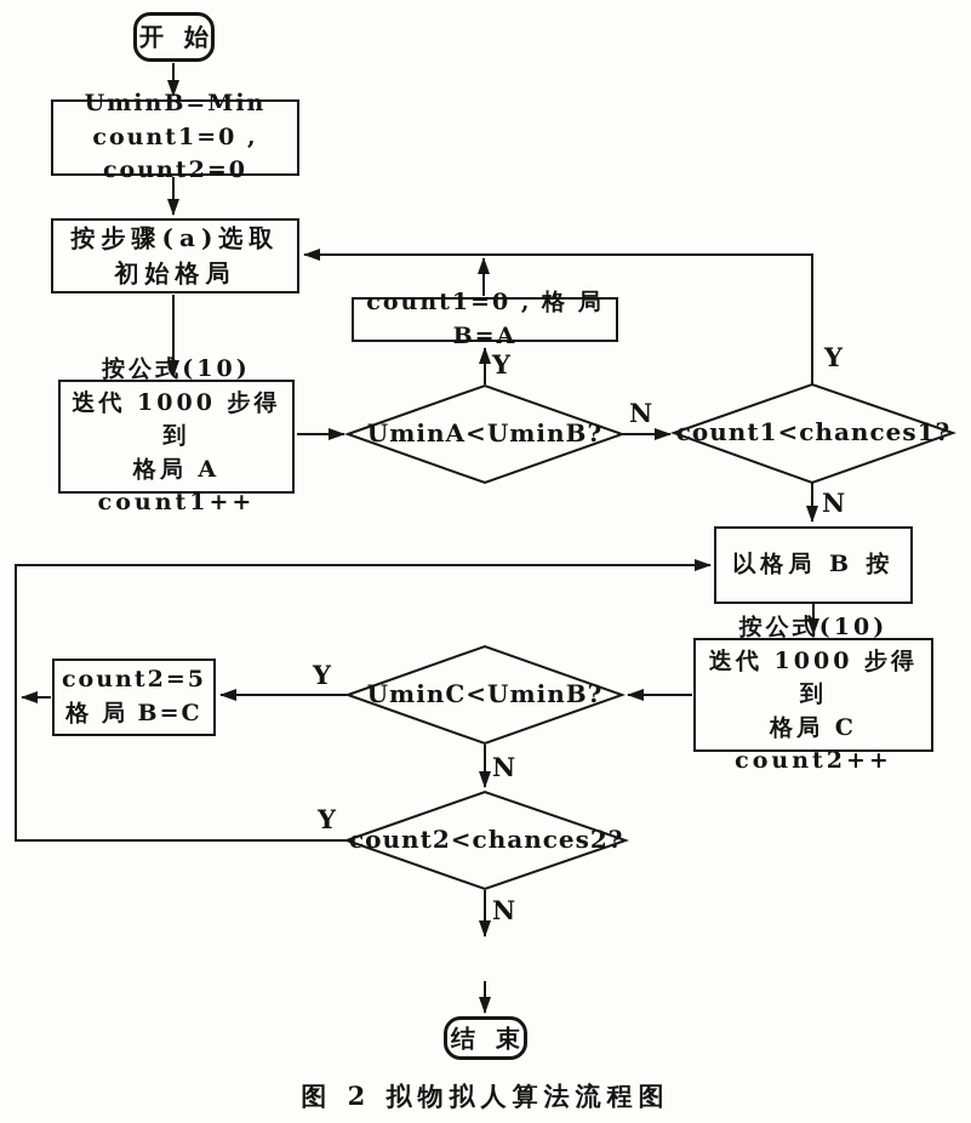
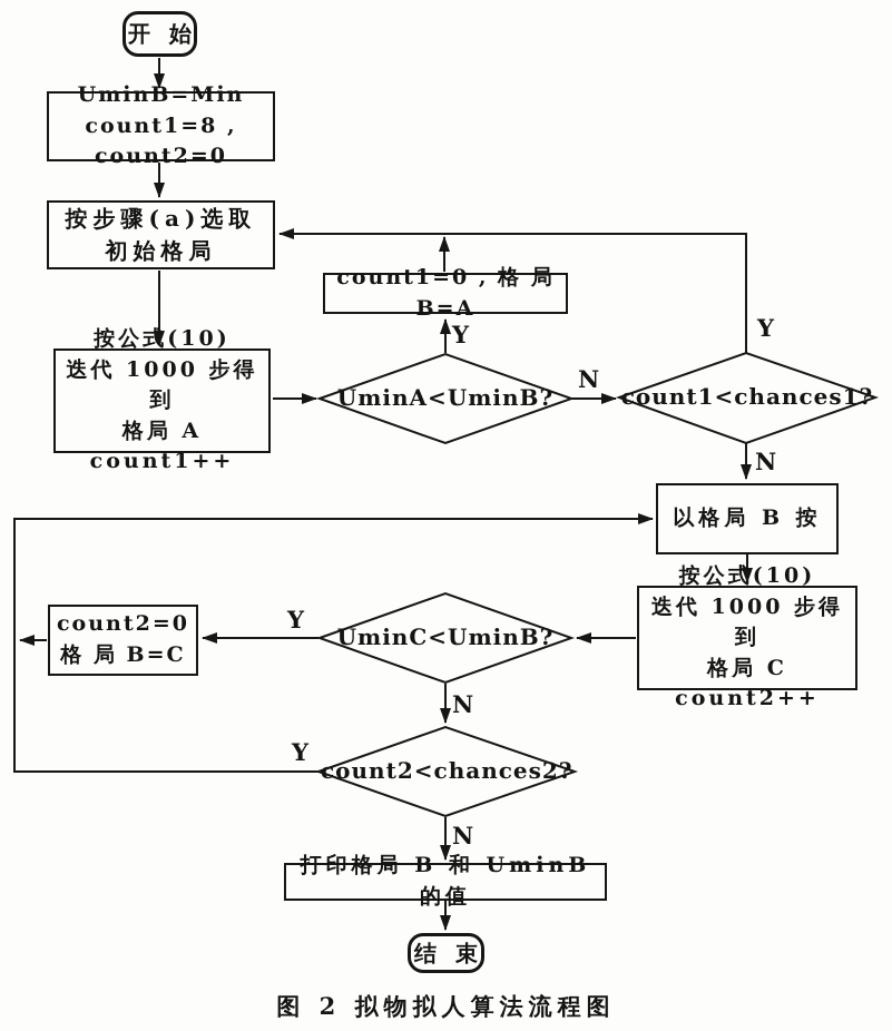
  开 始
  UminB=Min
- count1=0 , count2=0
+ count1=8 , count2=0
  按步骤(a)选取
  初始格局
  按公式(10)
  迭代 1000 步得到
  格局 A count1++
  count1=0 , 格 局 B=A
  以格局 B 按
  按公式(10)
  迭代 1000 步得到
  格局 C count2++
- count2=5
+ count2=0
  格 局 B=C
+ 打印格局 B 和 UminB 的值
  结 束
  UminA<UminB?
  count1<chances1?
  UminC<UminB?
  count2<chances2?
  Y
  N
  Y
  N
  Y
  N
  Y
  N
  图 2 拟物拟人算法流程图
